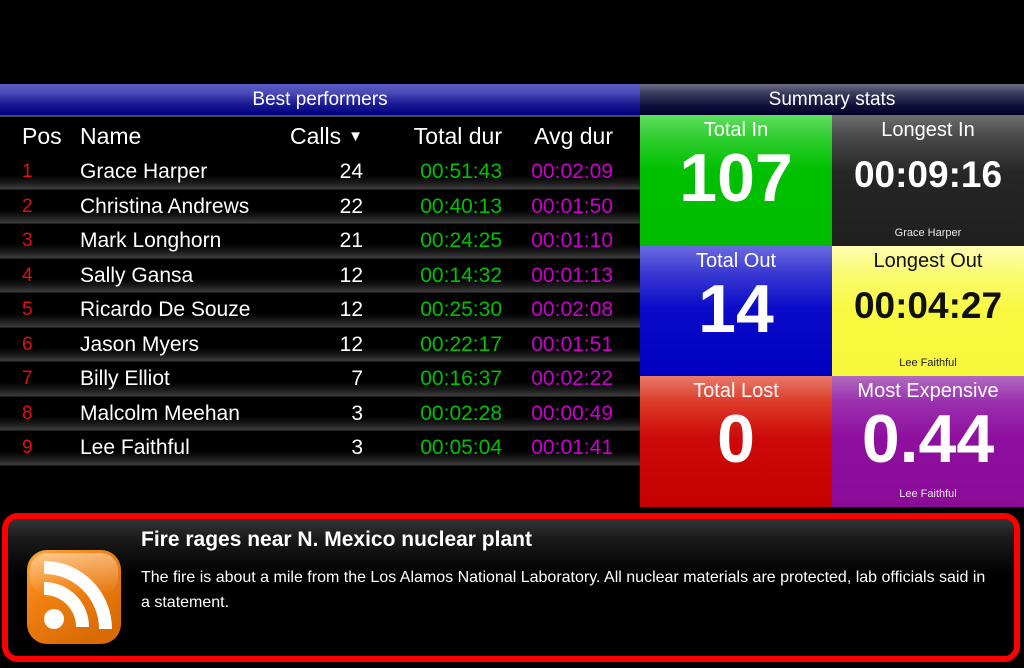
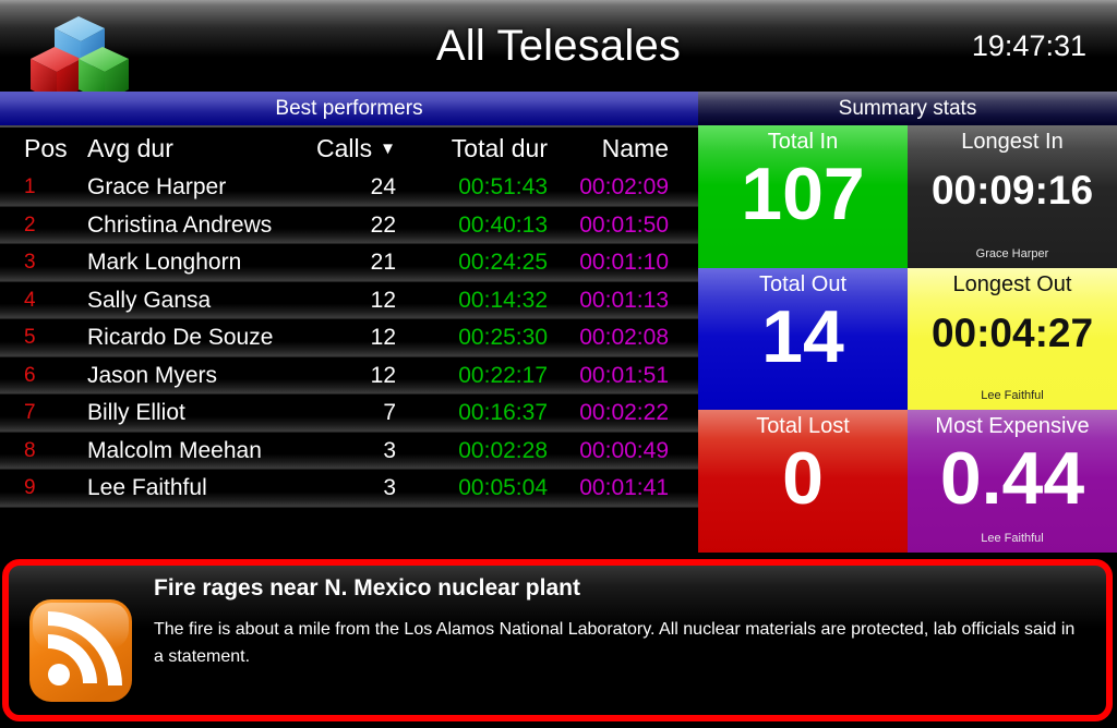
+ All Telesales
+ 19:47:31
  Best performers
  Summary stats
  Pos
- Name
+ Avg dur
  Calls
  ▼
  Total dur
- Avg dur
+ Name
  1
  Grace Harper
  24
  00:51:43
  00:02:09
  2
  Christina Andrews
  22
  00:40:13
  00:01:50
  3
  Mark Longhorn
  21
  00:24:25
  00:01:10
  4
  Sally Gansa
  12
  00:14:32
  00:01:13
  5
  Ricardo De Souze
  12
  00:25:30
  00:02:08
  6
  Jason Myers
  12
  00:22:17
  00:01:51
  7
  Billy Elliot
  7
  00:16:37
  00:02:22
  8
  Malcolm Meehan
  3
  00:02:28
  00:00:49
  9
  Lee Faithful
  3
  00:05:04
  00:01:41
  Total In
  107
  Longest In
  00:09:16
  Grace Harper
  Total Out
  14
  Longest Out
  00:04:27
  Lee Faithful
  Total Lost
  0
  Most Expensive
  0.44
  Lee Faithful
  Fire rages near N. Mexico nuclear plant
  The fire is about a mile from the Los Alamos National Laboratory. All nuclear materials are protected, lab officials said in a statement.
